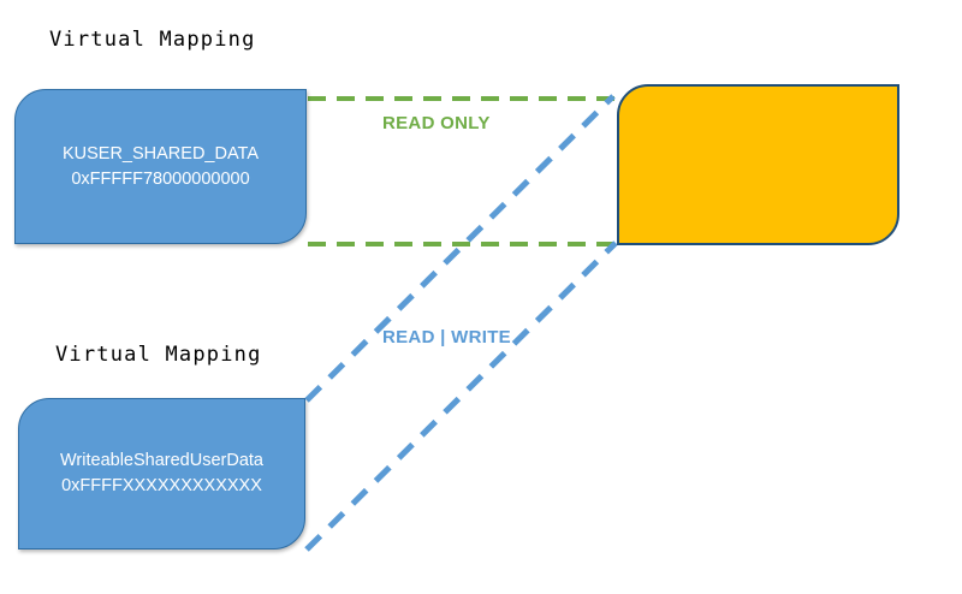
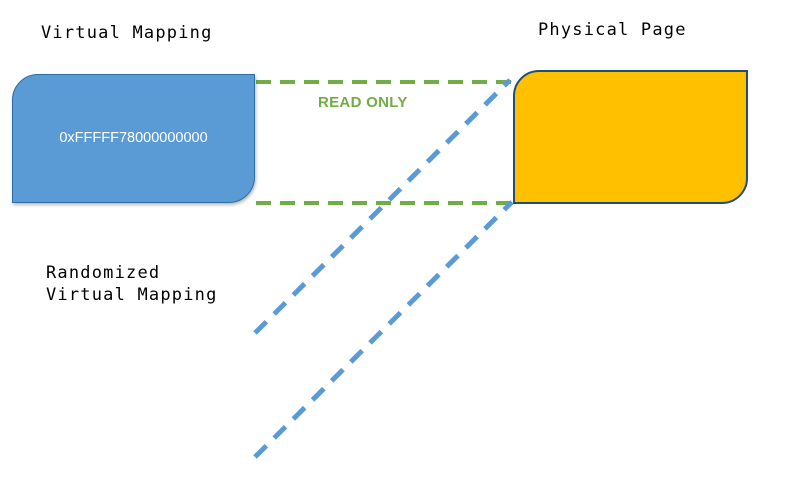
  Virtual Mapping
+ Physical Page
+ Randomized
  Virtual Mapping
- KUSER_SHARED_DATA
  0xFFFFF78000000000
- WriteableSharedUserData
- 0xFFFFXXXXXXXXXXXX
  READ ONLY
- READ | WRITE
